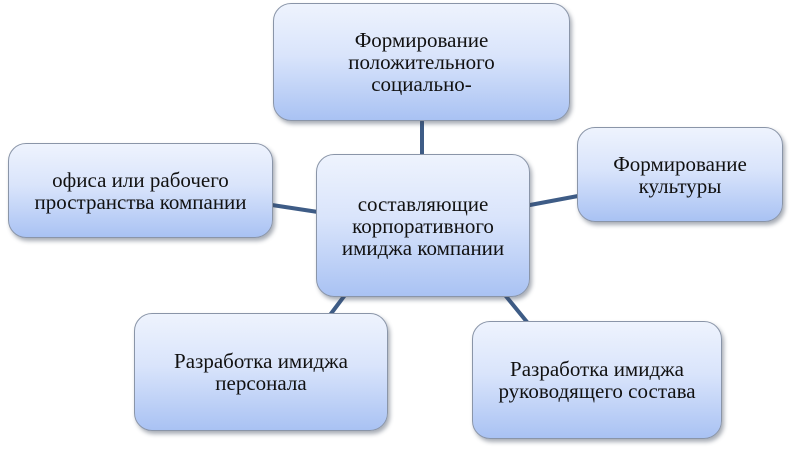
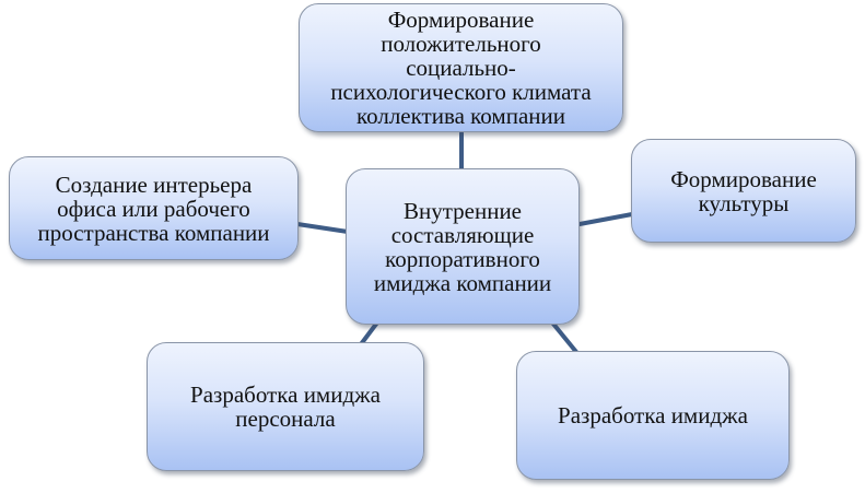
  Формирование
  положительного
  социально-
+ психологического климата
+ коллектива компании
+ Создание интерьера
  офиса или рабочего
  пространства компании
+ Внутренние
  составляющие
  корпоративного
  имиджа компании
  Формирование
  культуры
  Разработка имиджа
  персонала
  Разработка имиджа
- руководящего состава
